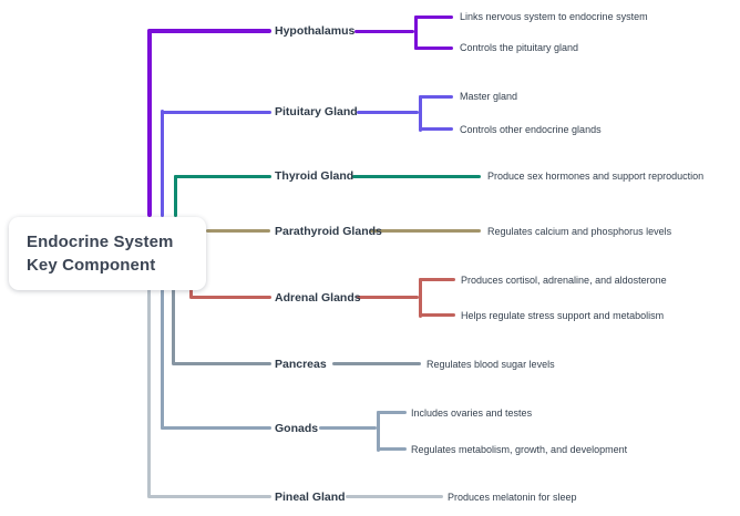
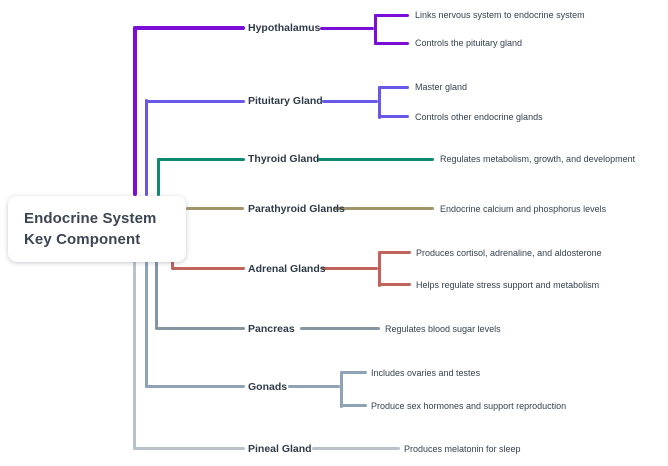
  Hypothalamus
  Links nervous system to endocrine system
  Controls the pituitary gland
  Pituitary Gland
  Master gland
  Controls other endocrine glands
  Thyroid Gland
- Produce sex hormones and support reproduction
+ Regulates metabolism, growth, and development
  Parathyroid Glands
- Regulates calcium and phosphorus levels
+ Endocrine calcium and phosphorus levels
  Adrenal Glands
  Produces cortisol, adrenaline, and aldosterone
  Helps regulate stress support and metabolism
  Pancreas
  Regulates blood sugar levels
  Gonads
  Includes ovaries and testes
- Regulates metabolism, growth, and development
+ Produce sex hormones and support reproduction
  Pineal Gland
  Produces melatonin for sleep
  Endocrine System
  Key Component
